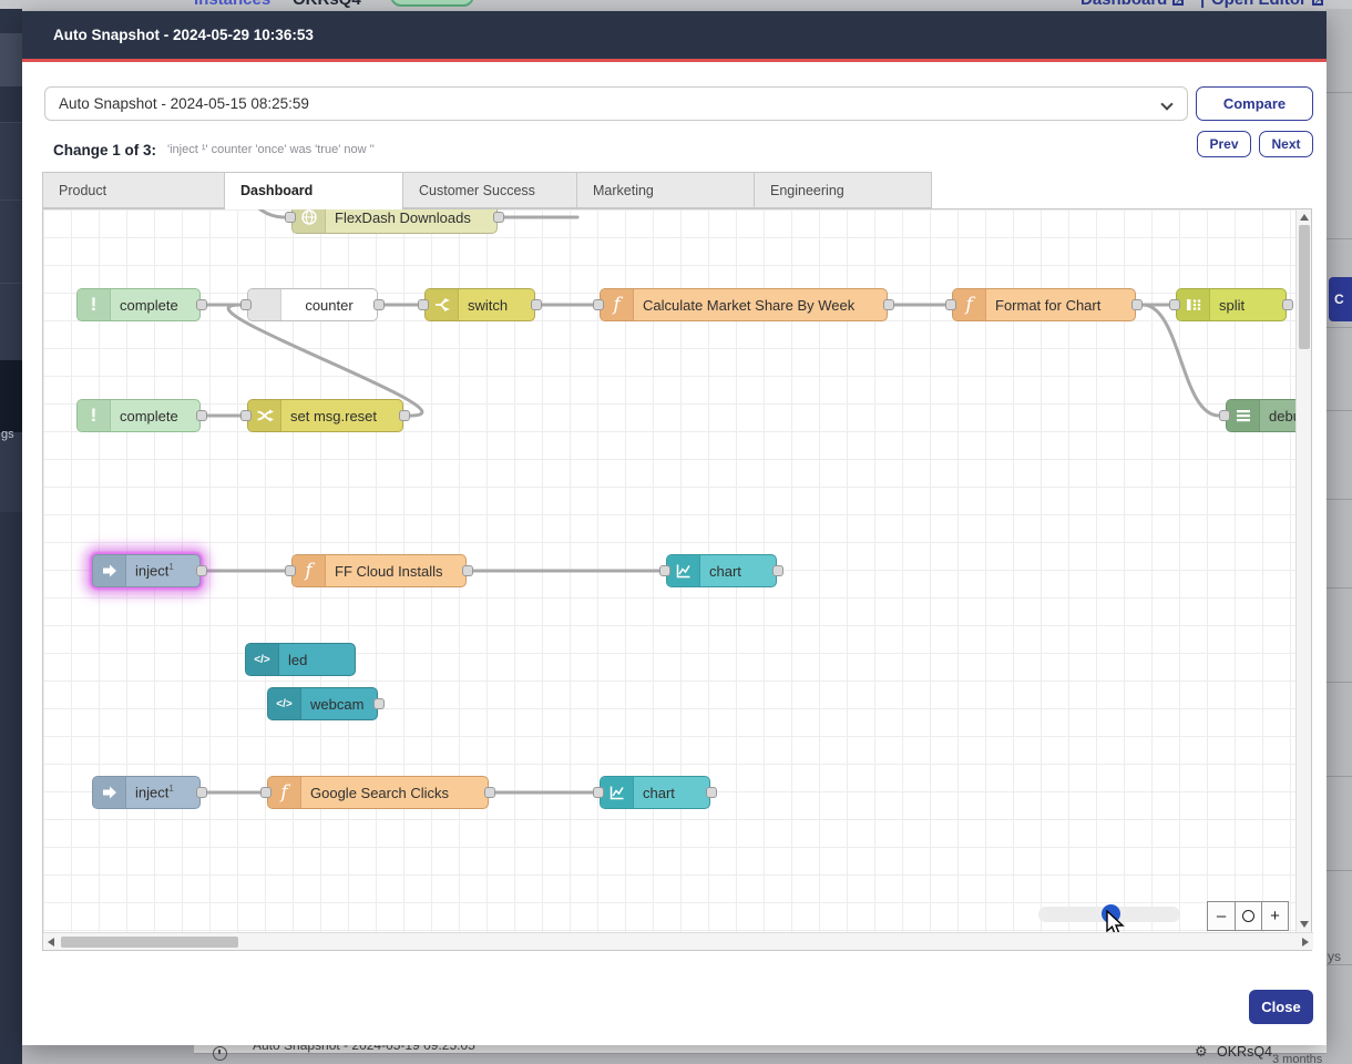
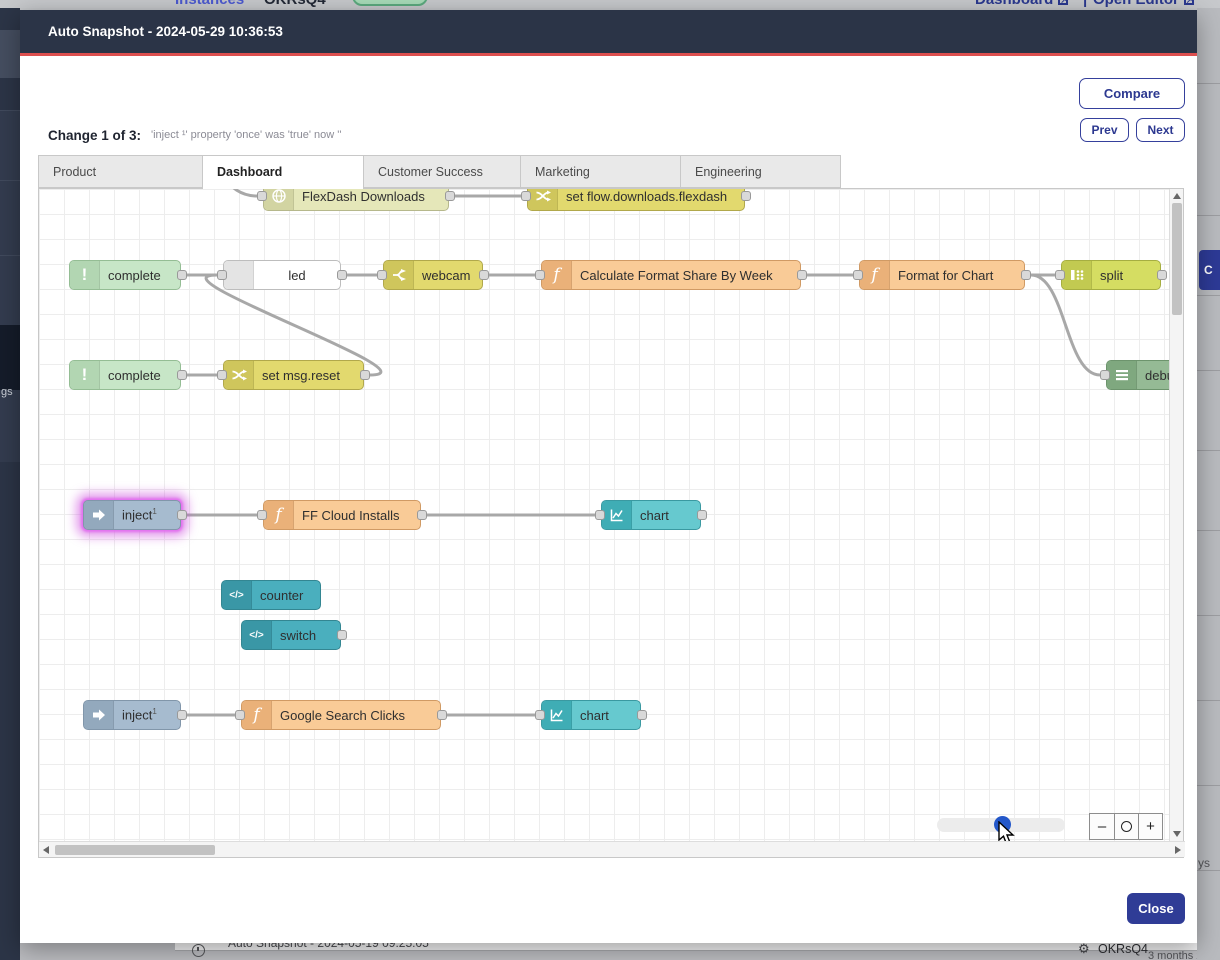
  gs
  C
  ys
  Auto Snapshot - 2024-05-19 09:25:05
  ⚙
  OKRsQ4
  Auto Snapshot - 2024-05-29 10:36:53
- Auto Snapshot - 2024-05-15 08:25:59
  Compare
  Change 1 of 3:
- 'inject ¹' counter 'once' was 'true' now ''
+ 'inject ¹' property 'once' was 'true' now ''
  Prev
  Next
  Product
  Dashboard
  Customer Success
  Marketing
  Engineering
  –
  +
  FlexDash Downloads
+ set flow.downloads.flexdash
  !
  complete
- counter
+ led
- switch
+ webcam
  f
- Calculate Market Share By Week
+ Calculate Format Share By Week
  f
  Format for Chart
  split
  !
  complete
  set msg.reset
  inject1
  f
  FF Cloud Installs
  chart
  </>
- led
+ counter
  </>
- webcam
+ switch
  inject1
  f
  Google Search Clicks
  chart
  Close
